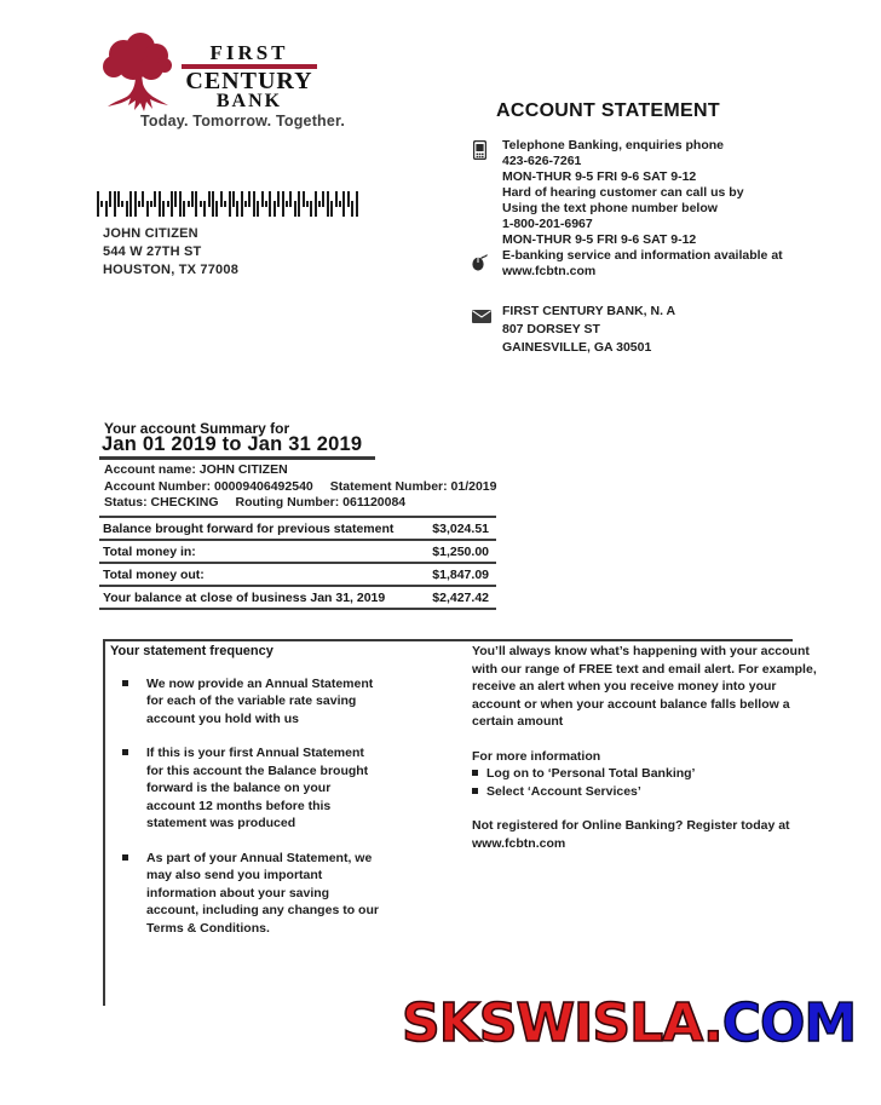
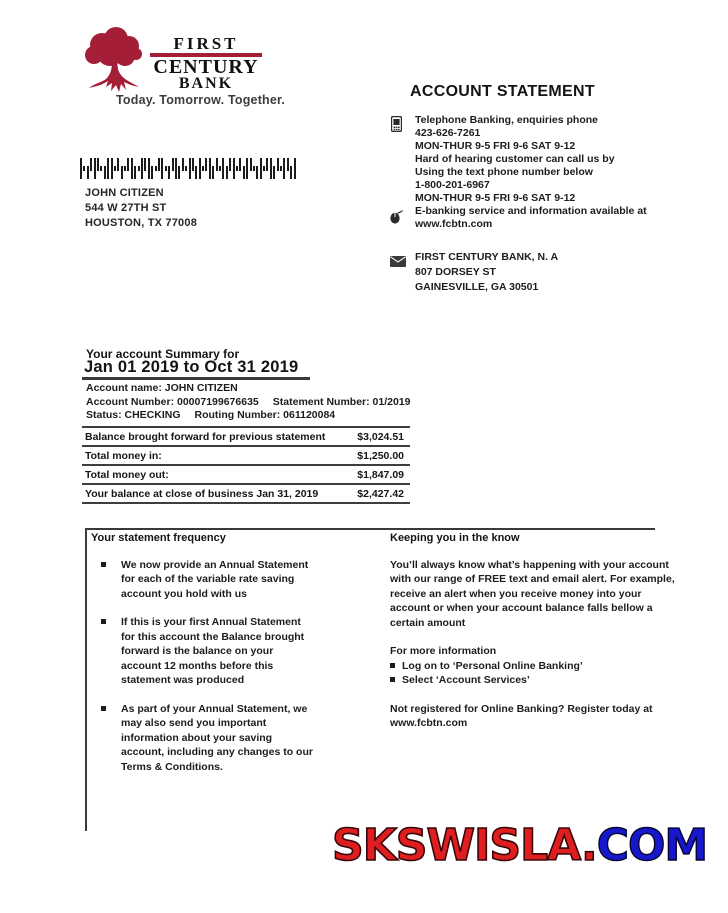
  FIRST
  CENTURY
  BANK
  Today. Tomorrow. Together.
  JOHN CITIZEN
  544 W 27TH ST
  HOUSTON, TX 77008
  ACCOUNT STATEMENT
  Telephone Banking, enquiries phone
  423-626-7261
  MON-THUR 9-5 FRI 9-6 SAT 9-12
  Hard of hearing customer can call us by
  Using the text phone number below
  1-800-201-6967
  MON-THUR 9-5 FRI 9-6 SAT 9-12
  E-banking service and information available at
  www.fcbtn.com
  FIRST CENTURY BANK, N. A
  807 DORSEY ST
  GAINESVILLE, GA 30501
  Your account Summary for
- Jan 01 2019 to Jan 31 2019
+ Jan 01 2019 to Oct 31 2019
  Account name: JOHN CITIZEN
- Account Number: 00009406492540 Statement Number: 01/2019
+ Account Number: 00007199676635 Statement Number: 01/2019
  Status: CHECKING Routing Number: 061120084
  Balance brought forward for previous statement
  $3,024.51
  Total money in:
  $1,250.00
  Total money out:
  $1,847.09
  Your balance at close of business Jan 31, 2019
  $2,427.42
  Your statement frequency
  We now provide an Annual Statement for each of the variable rate saving account you hold with us
  If this is your first Annual Statement for this account the Balance brought forward is the balance on your account 12 months before this statement was produced
  As part of your Annual Statement, we may also send you important information about your saving account, including any changes to our Terms & Conditions.
+ Keeping you in the know
  You’ll always know what’s happening with your account with our range of FREE text and email alert. For example, receive an alert when you receive money into your account or when your account balance falls bellow a certain amount
  For more information
- Log on to ‘Personal Total Banking’
+ Log on to ‘Personal Online Banking’
  Select ‘Account Services’
  Not registered for Online Banking? Register today at www.fcbtn.com
  SKSWISLA.COM
